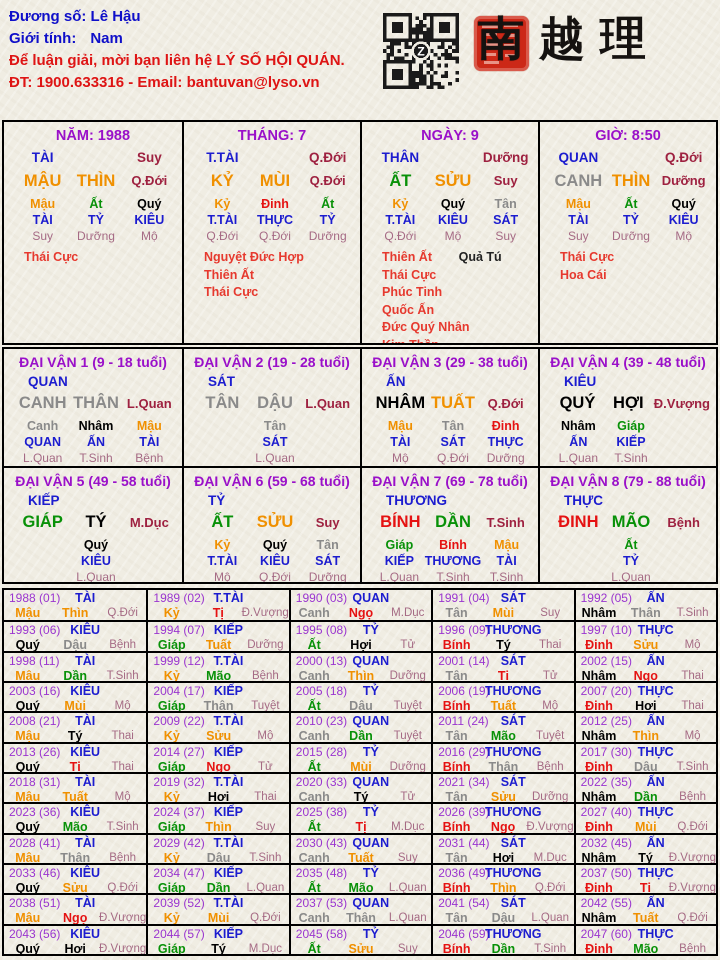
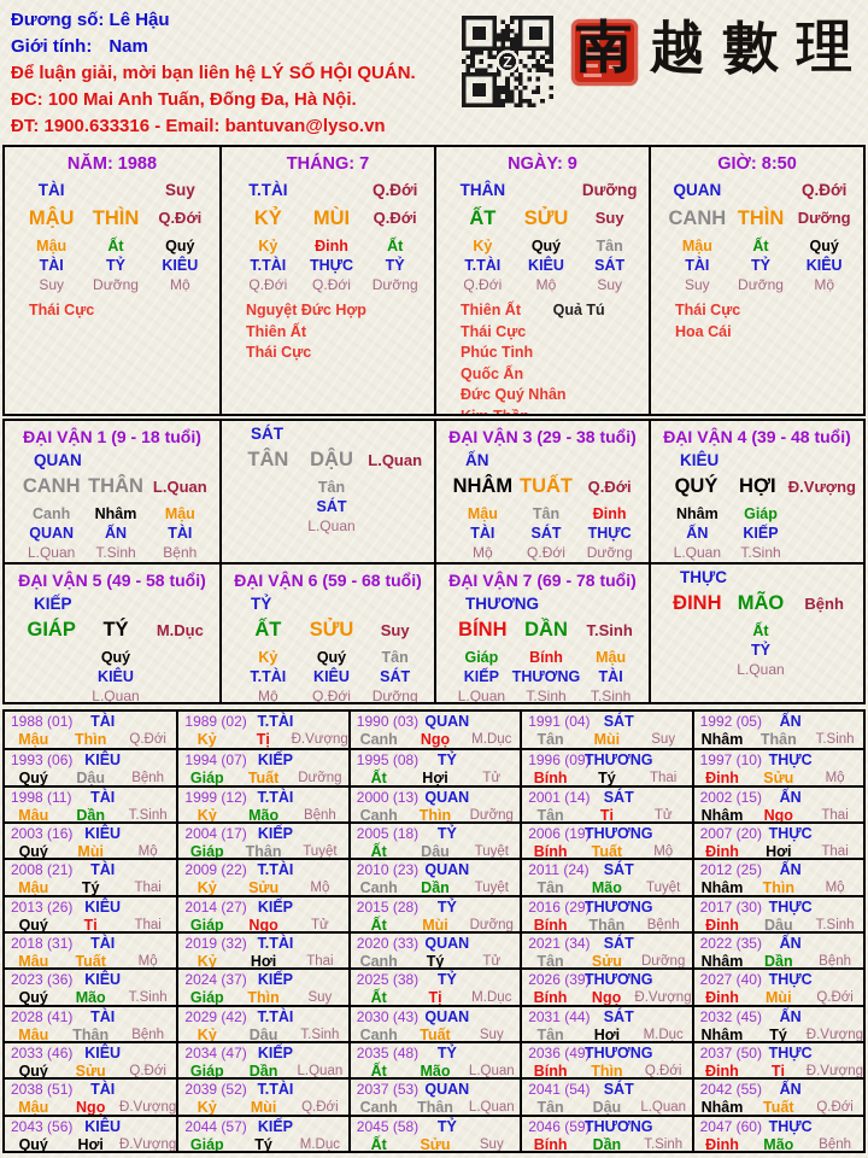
  Đương số: Lê Hậu
  Giới tính: Nam
  Để luận giải, mời bạn liên hệ LÝ SỐ HỘI QUÁN.
+ ĐC: 100 Mai Anh Tuấn, Đống Đa, Hà Nội.
  ĐT: 1900.633316 - Email: bantuvan@lyso.vn
  Z
  南
  越
+ 數
  理
  NĂM: 1988
  TÀI
  Suy
  MẬU
  THÌN
  Q.Đới
  Mậu
  TÀI
  Suy
  Ất
  TỶ
  Dưỡng
  Quý
  KIÊU
  Mộ
  Thái Cực
  THÁNG: 7
  T.TÀI
  Q.Đới
  KỶ
  MÙI
  Q.Đới
  Kỷ
  T.TÀI
  Q.Đới
  Đinh
  THỰC
  Q.Đới
  Ất
  TỶ
  Dưỡng
  Nguyệt Đức Hợp
  Thiên Ất
  Thái Cực
  NGÀY: 9
  THÂN
  Dưỡng
  ẤT
  SỬU
  Suy
  Kỷ
  T.TÀI
  Q.Đới
  Quý
  KIÊU
  Mộ
  Tân
  SÁT
  Suy
  Thiên Ất
  Thái Cực
  Phúc Tinh
  Quốc Ấn
  Đức Quý Nhân
  Quả Tú
  GIỜ: 8:50
  QUAN
  Q.Đới
  CANH
  THÌN
  Dưỡng
  Mậu
  TÀI
  Suy
  Ất
  TỶ
  Dưỡng
  Quý
  KIÊU
  Mộ
  Thái Cực
  Hoa Cái
  ĐẠI VẬN 1 (9 - 18 tuổi)
  QUAN
  CANH
  THÂN
  L.Quan
  Canh
  QUAN
  L.Quan
  Nhâm
  ẤN
  T.Sinh
  Mậu
  TÀI
  Bệnh
- ĐẠI VẬN 2 (19 - 28 tuổi)
  SÁT
  TÂN
  DẬU
  L.Quan
  Tân
  SÁT
  L.Quan
  ĐẠI VẬN 3 (29 - 38 tuổi)
  ẤN
  NHÂM
  TUẤT
  Q.Đới
  Mậu
  TÀI
  Mộ
  Tân
  SÁT
  Q.Đới
  Đinh
  THỰC
  Dưỡng
  ĐẠI VẬN 4 (39 - 48 tuổi)
  KIÊU
  QUÝ
  HỢI
  Đ.Vượng
  Nhâm
  ẤN
  L.Quan
  Giáp
  KIẾP
  T.Sinh
  ĐẠI VẬN 5 (49 - 58 tuổi)
  KIẾP
  GIÁP
  TÝ
  M.Dục
  Quý
  KIÊU
  L.Quan
  ĐẠI VẬN 6 (59 - 68 tuổi)
  TỶ
  ẤT
  SỬU
  Suy
  Kỷ
  T.TÀI
  Mộ
  Quý
  KIÊU
  Q.Đới
  Tân
  SÁT
  Dưỡng
  ĐẠI VẬN 7 (69 - 78 tuổi)
  THƯƠNG
  BÍNH
  DẦN
  T.Sinh
  Giáp
  KIẾP
  L.Quan
  Bính
  THƯƠNG
  T.Sinh
  Mậu
  TÀI
  T.Sinh
- ĐẠI VẬN 8 (79 - 88 tuổi)
  THỰC
  ĐINH
  MÃO
  Bệnh
  Ất
  TỶ
  L.Quan
  1988 (01)
  TÀI
  Mậu
  Thìn
  Q.Đới
  1989 (02)
  T.TÀI
  Kỷ
  Tị
  Đ.Vượng
  1990 (03)
  QUAN
  Canh
  Ngọ
  M.Dục
  1991 (04)
  SÁT
  Tân
  Mùi
  Suy
  1992 (05)
  ẤN
  Nhâm
  Thân
  T.Sinh
  1993 (06)
  KIÊU
  Quý
  Dậu
  Bệnh
  1994 (07)
  KIẾP
  Giáp
  Tuất
  Dưỡng
  1995 (08)
  TỶ
  Ất
  Hợi
  Tử
  1996 (09)
  THƯƠNG
  Bính
  Tý
  Thai
  1997 (10)
  THỰC
  Đinh
  Sửu
  Mộ
  1998 (11)
  TÀI
  Mậu
  Dần
  T.Sinh
  1999 (12)
  T.TÀI
  Kỷ
  Mão
  Bệnh
  2000 (13)
  QUAN
  Canh
  Thìn
  Dưỡng
  2001 (14)
  SÁT
  Tân
  Tị
  Tử
  2002 (15)
  ẤN
  Nhâm
  Ngọ
  Thai
  2003 (16)
  KIÊU
  Quý
  Mùi
  Mộ
  2004 (17)
  KIẾP
  Giáp
  Thân
  Tuyệt
  2005 (18)
  TỶ
  Ất
  Dậu
  Tuyệt
  2006 (19)
  THƯƠNG
  Bính
  Tuất
  Mộ
  2007 (20)
  THỰC
  Đinh
  Hợi
  Thai
  2008 (21)
  TÀI
  Mậu
  Tý
  Thai
  2009 (22)
  T.TÀI
  Kỷ
  Sửu
  Mộ
  2010 (23)
  QUAN
  Canh
  Dần
  Tuyệt
  2011 (24)
  SÁT
  Tân
  Mão
  Tuyệt
  2012 (25)
  ẤN
  Nhâm
  Thìn
  Mộ
  2013 (26)
  KIÊU
  Quý
  Tị
  Thai
  2014 (27)
  KIẾP
  Giáp
  Ngọ
  Tử
  2015 (28)
  TỶ
  Ất
  Mùi
  Dưỡng
  2016 (29)
  THƯƠNG
  Bính
  Thân
  Bệnh
  2017 (30)
  THỰC
  Đinh
  Dậu
  T.Sinh
  2018 (31)
  TÀI
  Mậu
  Tuất
  Mộ
  2019 (32)
  T.TÀI
  Kỷ
  Hợi
  Thai
  2020 (33)
  QUAN
  Canh
  Tý
  Tử
  2021 (34)
  SÁT
  Tân
  Sửu
  Dưỡng
  2022 (35)
  ẤN
  Nhâm
  Dần
  Bệnh
  2023 (36)
  KIÊU
  Quý
  Mão
  T.Sinh
  2024 (37)
  KIẾP
  Giáp
  Thìn
  Suy
  2025 (38)
  TỶ
  Ất
  Tị
  M.Dục
  2026 (39)
  THƯƠNG
  Bính
  Ngọ
  Đ.Vượng
  2027 (40)
  THỰC
  Đinh
  Mùi
  Q.Đới
  2028 (41)
  TÀI
  Mậu
  Thân
  Bệnh
  2029 (42)
  T.TÀI
  Kỷ
  Dậu
  T.Sinh
  2030 (43)
  QUAN
  Canh
  Tuất
  Suy
  2031 (44)
  SÁT
  Tân
  Hợi
  M.Dục
  2032 (45)
  ẤN
  Nhâm
  Tý
  Đ.Vượng
  2033 (46)
  KIÊU
  Quý
  Sửu
  Q.Đới
  2034 (47)
  KIẾP
  Giáp
  Dần
  L.Quan
  2035 (48)
  TỶ
  Ất
  Mão
  L.Quan
  2036 (49)
  THƯƠNG
  Bính
  Thìn
  Q.Đới
  2037 (50)
  THỰC
  Đinh
  Tị
  Đ.Vượng
  2038 (51)
  TÀI
  Mậu
  Ngọ
  Đ.Vượng
  2039 (52)
  T.TÀI
  Kỷ
  Mùi
  Q.Đới
  2037 (53)
  QUAN
  Canh
  Thân
  L.Quan
  2041 (54)
  SÁT
  Tân
  Dậu
  L.Quan
  2042 (55)
  ẤN
  Nhâm
  Tuất
  Q.Đới
  2043 (56)
  KIÊU
  Quý
  Hợi
  Đ.Vượng
  2044 (57)
  KIẾP
  Giáp
  Tý
  M.Dục
  2045 (58)
  TỶ
  Ất
  Sửu
  Suy
  2046 (59)
  THƯƠNG
  Bính
  Dần
  T.Sinh
  2047 (60)
  THỰC
  Đinh
  Mão
  Bệnh
